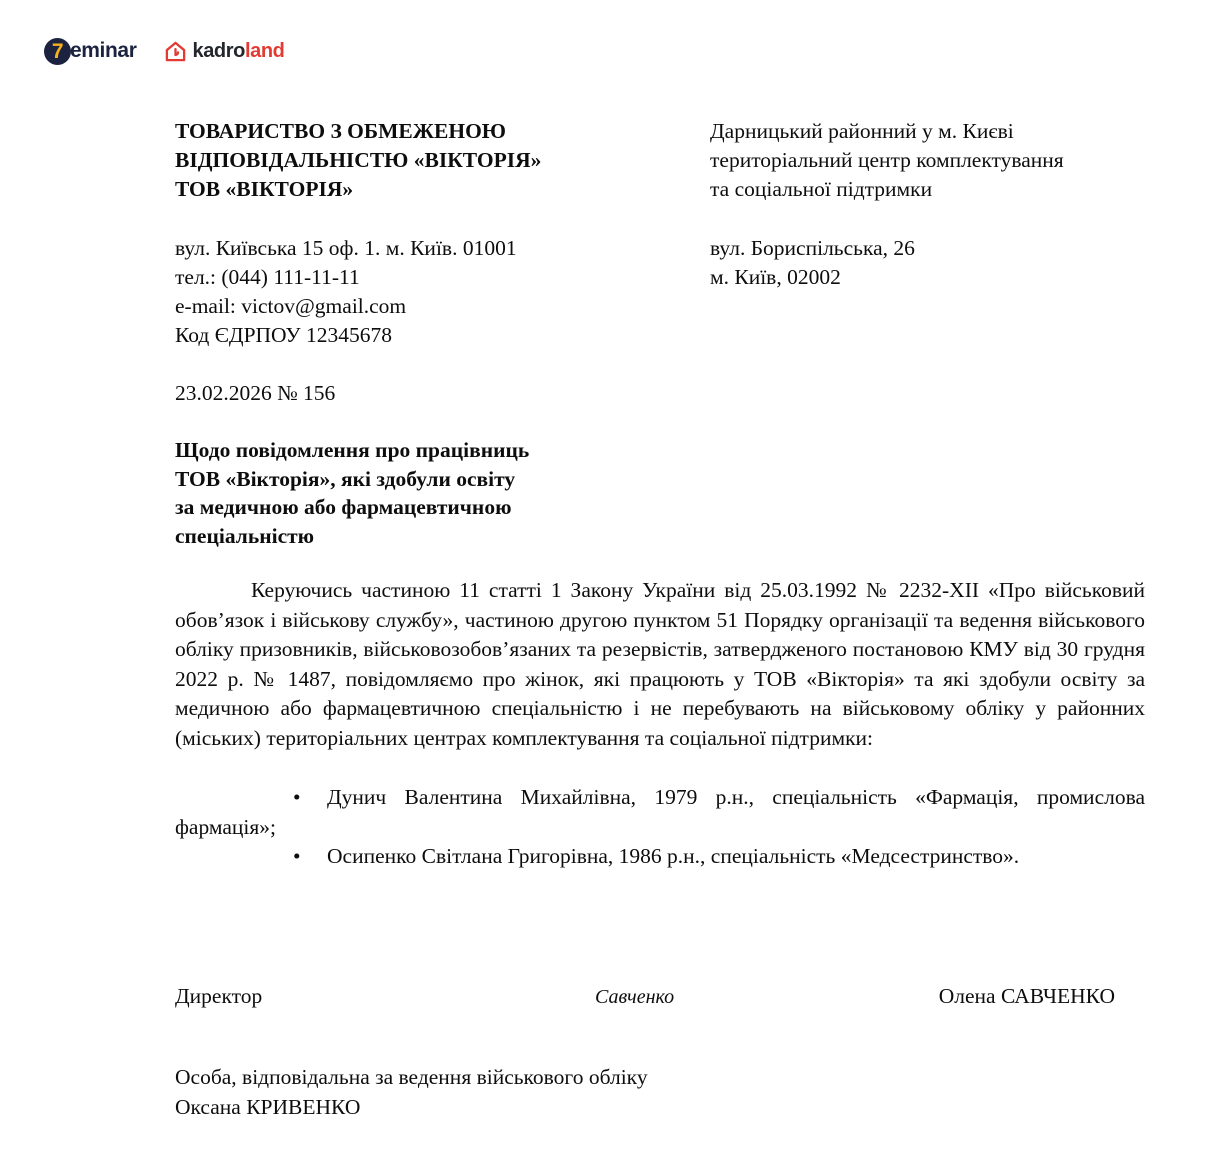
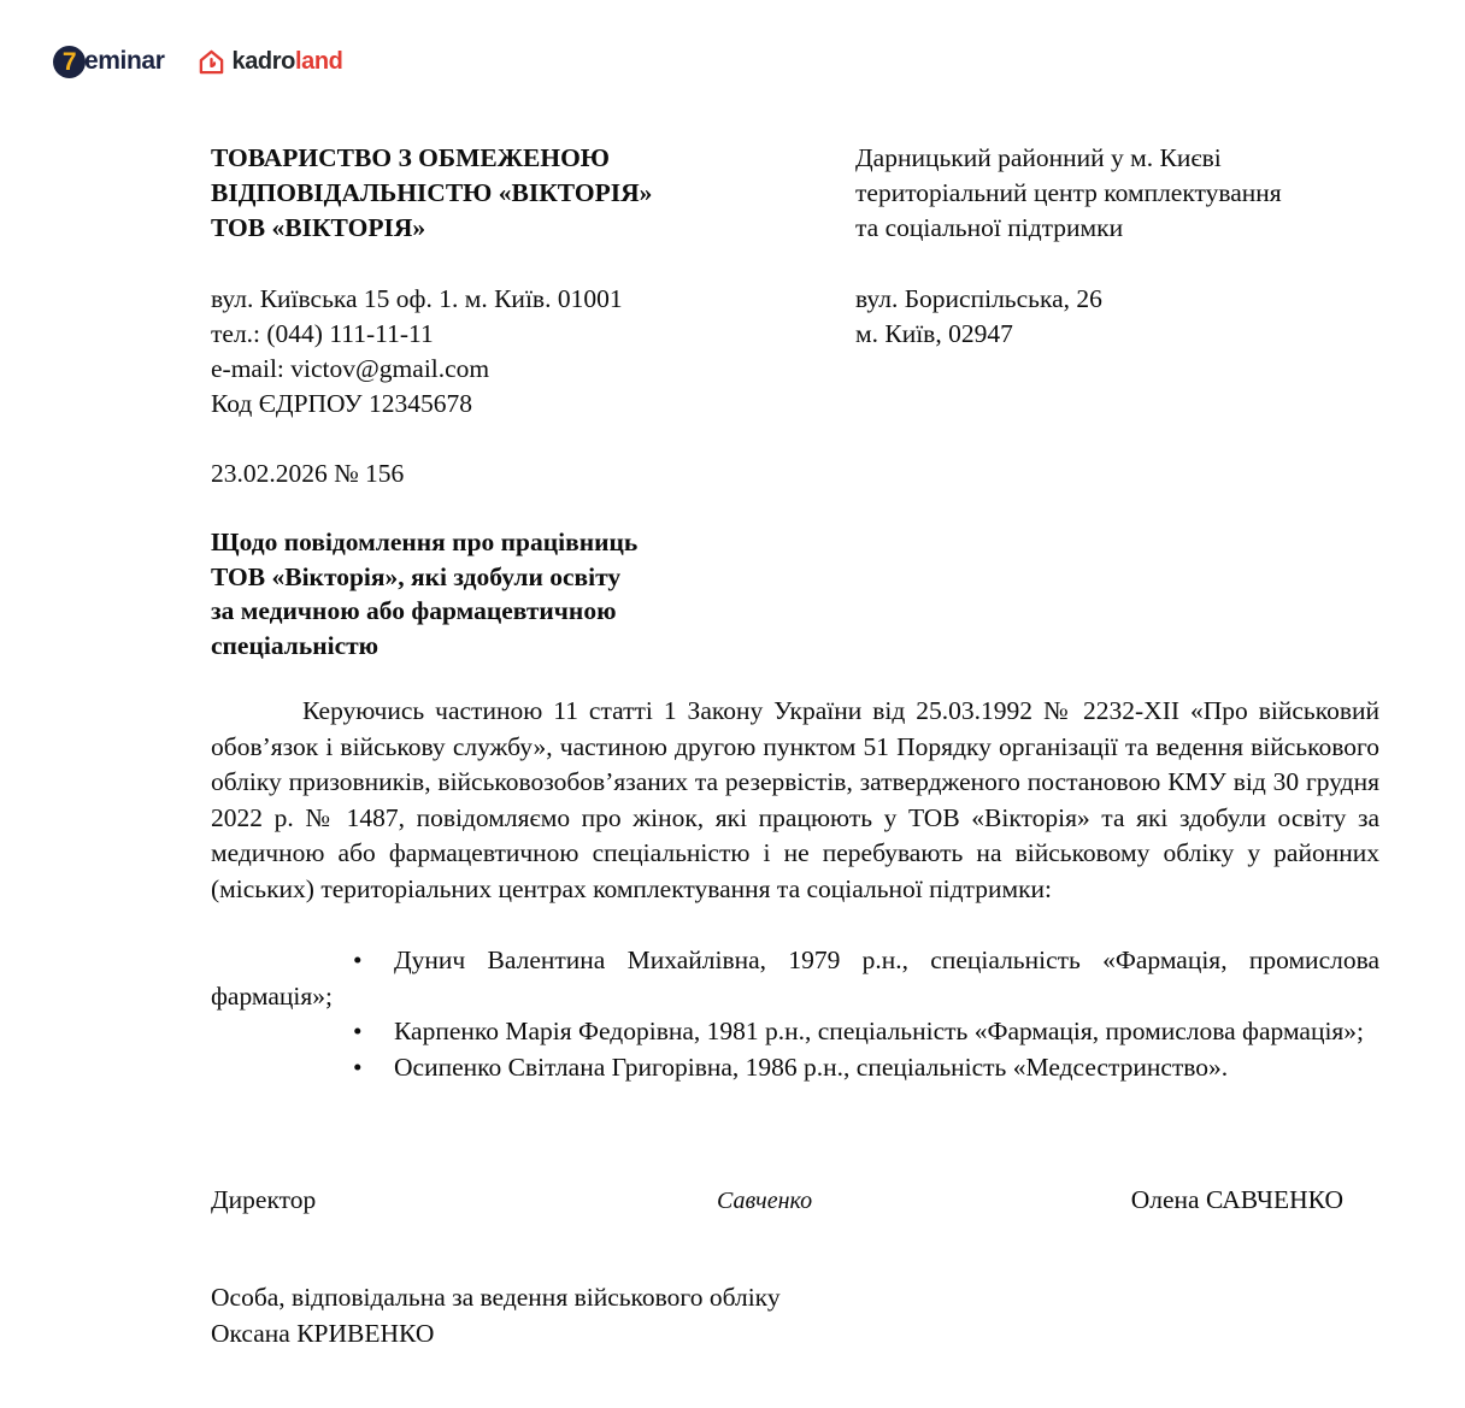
  7
  eminar
  kadroland
  ТОВАРИСТВО З ОБМЕЖЕНОЮ
  ВІДПОВІДАЛЬНІСТЮ «ВІКТОРІЯ»
  ТОВ «ВІКТОРІЯ»
  Дарницький районний у м. Києві
  територіальний центр комплектування
  та соціальної підтримки
  вул. Київська 15 оф. 1. м. Київ. 01001
  тел.: (044) 111-11-11
  e-mail: victov@gmail.com
  Код ЄДРПОУ 12345678
  вул. Бориспільська, 26
- м. Київ, 02002
+ м. Київ, 02947
  23.02.2026 № 156
  Щодо повідомлення про працівниць
  ТОВ «Вікторія», які здобули освіту
  за медичною або фармацевтичною
  спеціальністю
  Керуючись частиною 11 статті 1 Закону України від 25.03.1992 № 2232-XII «Про військовий обов’язок і військову службу», частиною другою пунктом 51 Порядку організації та ведення військового обліку призовників, військовозобов’язаних та резервістів, затвердженого постановою КМУ від 30 грудня 2022 р. № 1487, повідомляємо про жінок, які працюють у ТОВ «Вікторія» та які здобули освіту за медичною або фармацевтичною спеціальністю і не перебувають на військовому обліку у районних (міських) територіальних центрах комплектування та соціальної підтримки:
  • Дунич Валентина Михайлівна, 1979 р.н., спеціальність «Фармація, промислова фармація»;
+ • Карпенко Марія Федорівна, 1981 р.н., спеціальність «Фармація, промислова фармація»;
  • Осипенко Світлана Григорівна, 1986 р.н., спеціальність «Медсестринство».
  Директор
  Савченко
  Олена САВЧЕНКО
  Особа, відповідальна за ведення військового обліку
  Оксана КРИВЕНКО
